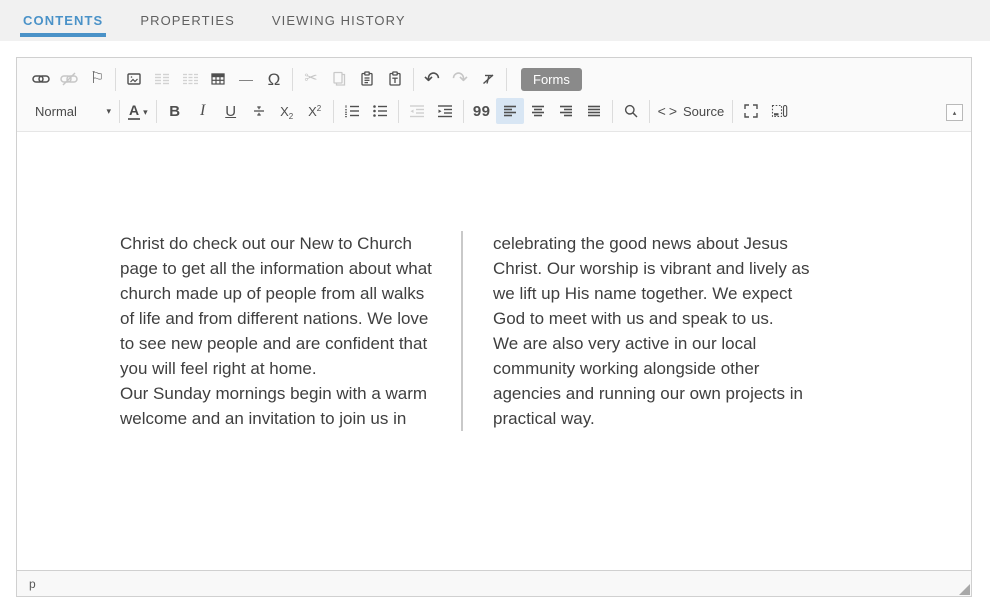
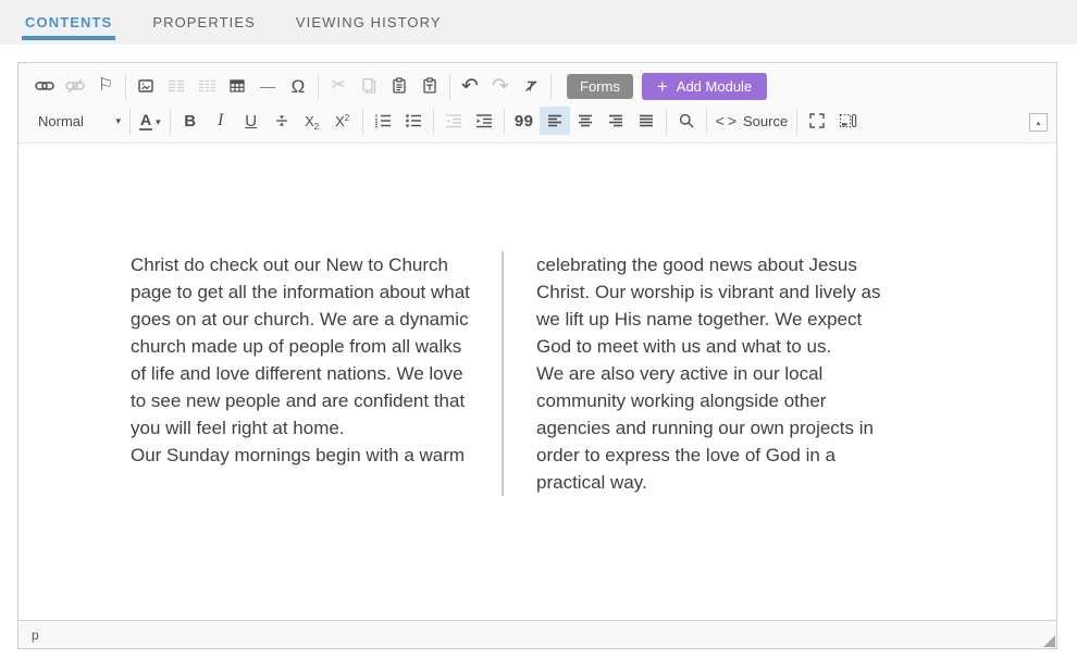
  CONTENTS
  PROPERTIES
  VIEWING HISTORY
  ⚐
  —
  Ω
  ✂
  ↶
  ↷
  Forms
+ +
+ Add Module
  Normal
  ▾
  A
  ▾
  B
  I
  U
  X2
  X2
  99
  <>
  Source
  Christ do check out our New to Church
  page to get all the information about what
+ goes on at our church. We are a dynamic
  church made up of people from all walks
- of life and from different nations. We love
+ of life and love different nations. We love
  to see new people and are confident that
  you will feel right at home.
  Our Sunday mornings begin with a warm
- welcome and an invitation to join us in
  celebrating the good news about Jesus
  Christ. Our worship is vibrant and lively as
  we lift up His name together. We expect
- God to meet with us and speak to us.
+ God to meet with us and what to us.
  We are also very active in our local
  community working alongside other
  agencies and running our own projects in
+ order to express the love of God in a
  practical way.
  p
